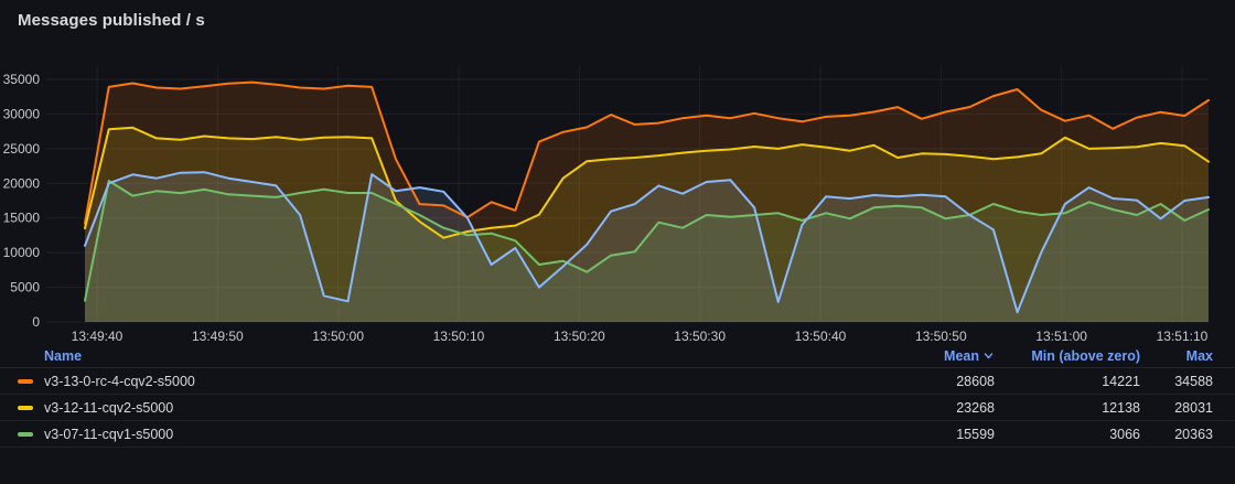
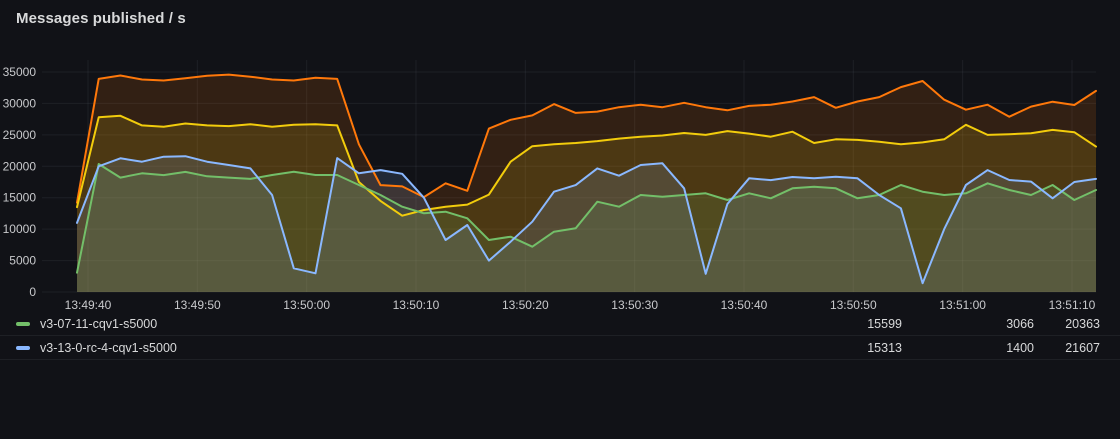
  Messages published / s
  0
  5000
  10000
  15000
  20000
  25000
  30000
  35000
  13:49:40
  13:49:50
  13:50:00
  13:50:10
  13:50:20
  13:50:30
  13:50:40
  13:50:50
  13:51:00
  13:51:10
- Name
- Mean
- Min (above zero)
- Max
- v3-13-0-rc-4-cqv2-s5000
- 28608
- 14221
- 34588
- v3-12-11-cqv2-s5000
- 23268
- 12138
- 28031
  v3-07-11-cqv1-s5000
  15599
  3066
  20363
+ v3-13-0-rc-4-cqv1-s5000
+ 15313
+ 1400
+ 21607
